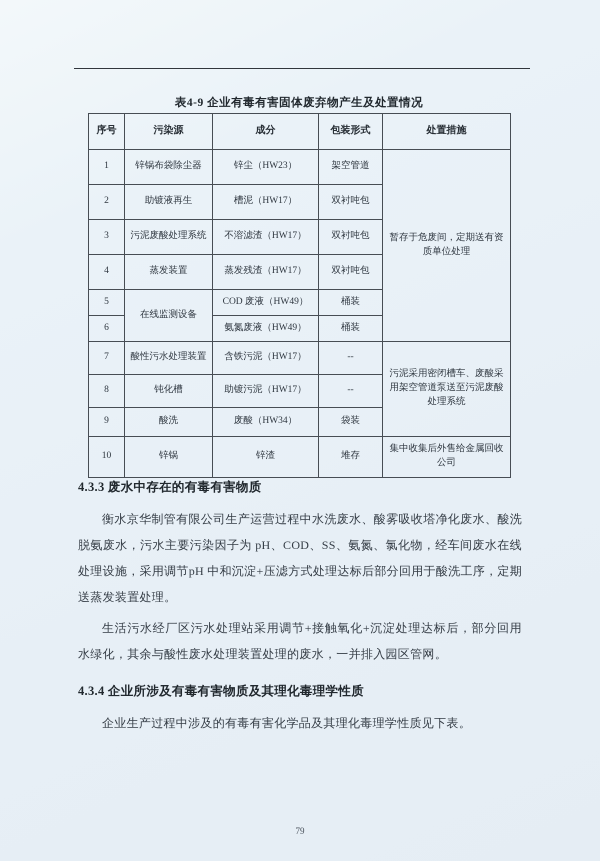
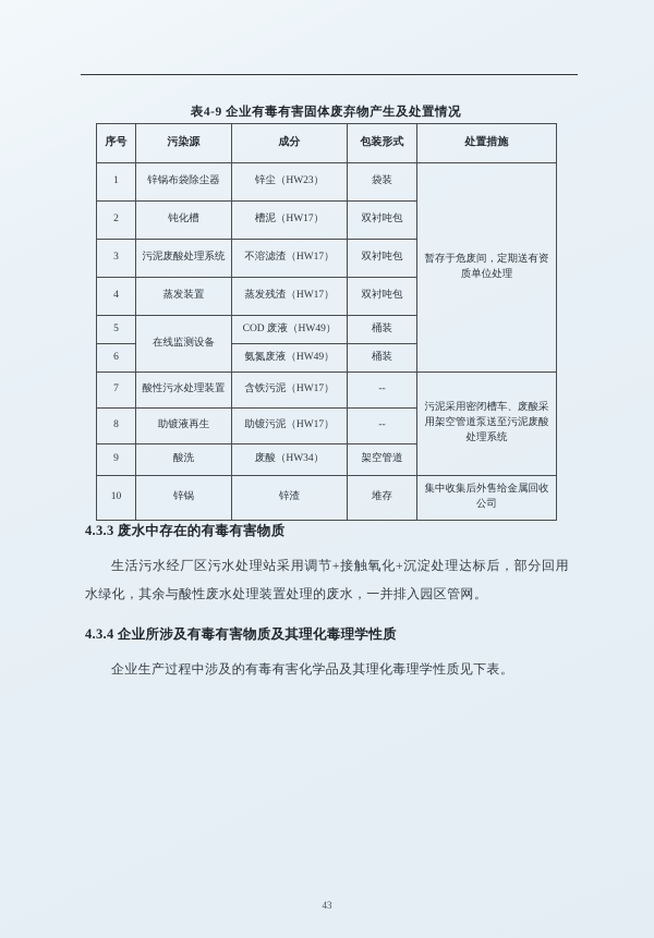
  表4-9 企业有毒有害固体废弃物产生及处置情况
  序号	污染源	成分	包装形式	处置措施
- 1	锌锅布袋除尘器	锌尘（HW23）	架空管道	暂存于危废间，定期送有资质单位处理
+ 1	锌锅布袋除尘器	锌尘（HW23）	袋装	暂存于危废间，定期送有资质单位处理
- 2	助镀液再生	槽泥（HW17）	双衬吨包
+ 2	钝化槽	槽泥（HW17）	双衬吨包
  3	污泥废酸处理系统	不溶滤渣（HW17）	双衬吨包
  4	蒸发装置	蒸发残渣（HW17）	双衬吨包
  5	在线监测设备	COD 废液（HW49）	桶装
  6	氨氮废液（HW49）	桶装
  7	酸性污水处理装置	含铁污泥（HW17）	--	污泥采用密闭槽车、废酸采用架空管道泵送至污泥废酸处理系统
- 8	钝化槽	助镀污泥（HW17）	--
+ 8	助镀液再生	助镀污泥（HW17）	--
- 9	酸洗	废酸（HW34）	袋装
+ 9	酸洗	废酸（HW34）	架空管道
  10	锌锅	锌渣	堆存	集中收集后外售给金属回收公司
  4.3.3 废水中存在的有毒有害物质
- 衡水京华制管有限公司生产运营过程中水洗废水、酸雾吸收塔净化废水、酸洗脱氨废水，污水主要污染因子为 pH、COD、SS、氨氮、氯化物，经车间废水在线处理设施，采用调节pH 中和沉淀+压滤方式处理达标后部分回用于酸洗工序，定期送蒸发装置处理。
  生活污水经厂区污水处理站采用调节+接触氧化+沉淀处理达标后，部分回用水绿化，其余与酸性废水处理装置处理的废水，一并排入园区管网。
  4.3.4 企业所涉及有毒有害物质及其理化毒理学性质
  企业生产过程中涉及的有毒有害化学品及其理化毒理学性质见下表。
- 79
+ 43
